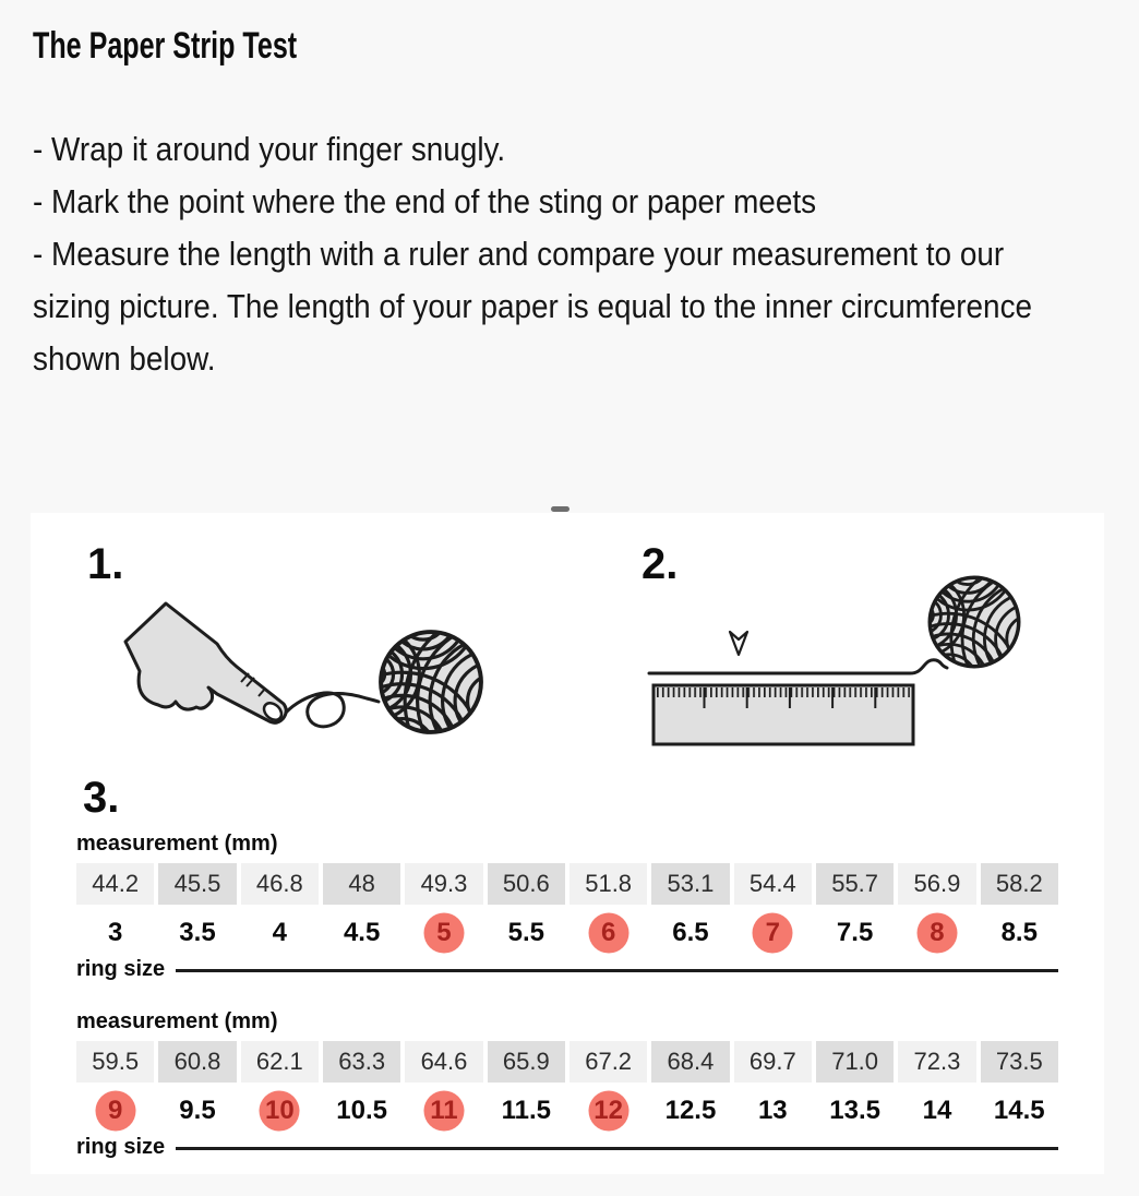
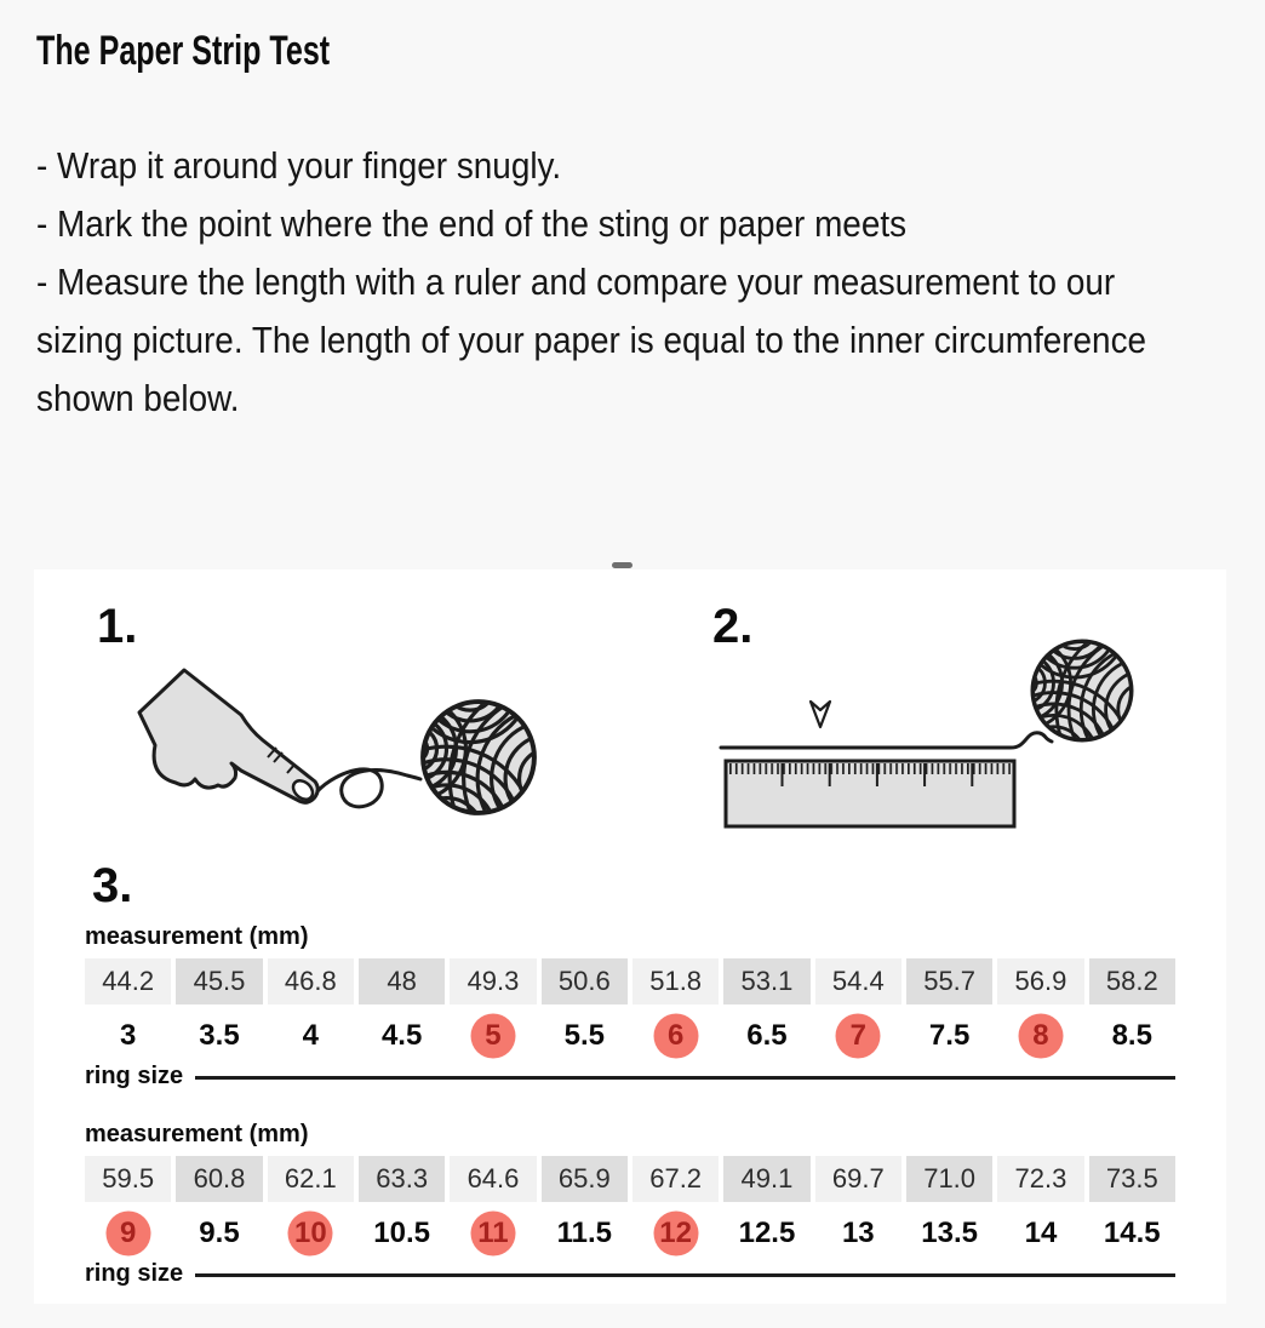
  The Paper Strip Test
  - Wrap it around your finger snugly.
  - Mark the point where the end of the sting or paper meets
  - Measure the length with a ruler and compare your measurement to our sizing picture. The length of your paper is equal to the inner circumference shown below.
  1.
  2.
  3.
  measurement (mm)
  44.2
  45.5
  46.8
  48
  49.3
  50.6
  51.8
  53.1
  54.4
  55.7
  56.9
  58.2
  3
  3.5
  4
  4.5
  5
  5.5
  6
  6.5
  7
  7.5
  8
  8.5
  ring size
  measurement (mm)
  59.5
  60.8
  62.1
  63.3
  64.6
  65.9
  67.2
- 68.4
+ 49.1
  69.7
  71.0
  72.3
  73.5
  9
  9.5
  10
  10.5
  11
  11.5
  12
  12.5
  13
  13.5
  14
  14.5
  ring size
